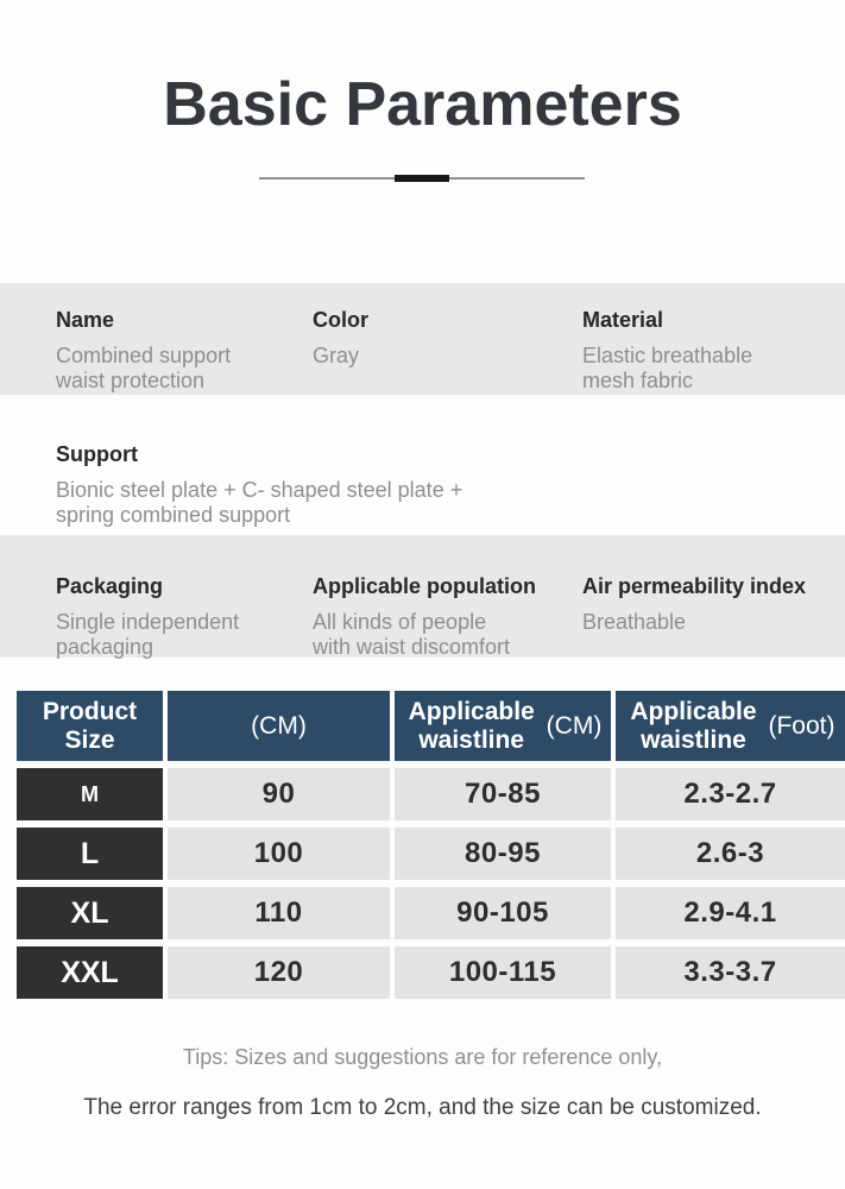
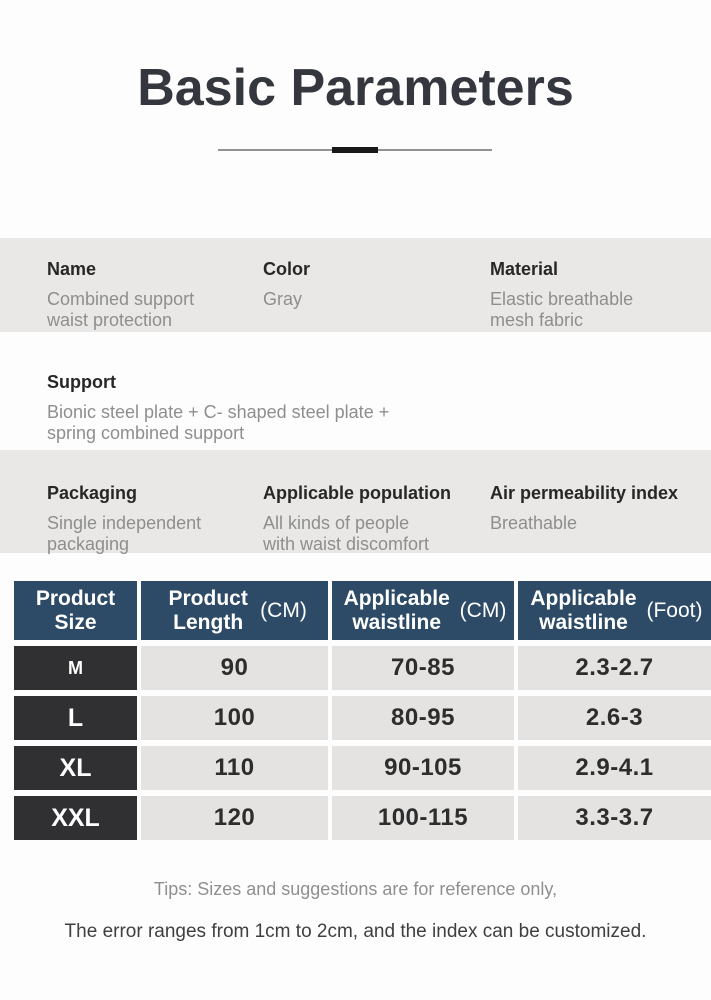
  Basic Parameters
  Name
  Combined support waist protection
  Color
  Gray
  Material
  Elastic breathable mesh fabric
  Support
  Bionic steel plate + C- shaped steel plate + spring combined support
  Packaging
  Single independent packaging
  Applicable population
  All kinds of people with waist discomfort
  Air permeability index
  Breathable
  Product Size
+ Product Length
  (CM)
  Applicable waistline
  (CM)
  Applicable waistline
  (Foot)
  M
  90
  70-85
  2.3-2.7
  L
  100
  80-95
  2.6-3
  XL
  110
  90-105
  2.9-4.1
  XXL
  120
  100-115
  3.3-3.7
  Tips: Sizes and suggestions are for reference only,
- The error ranges from 1cm to 2cm, and the size can be customized.
+ The error ranges from 1cm to 2cm, and the index can be customized.
